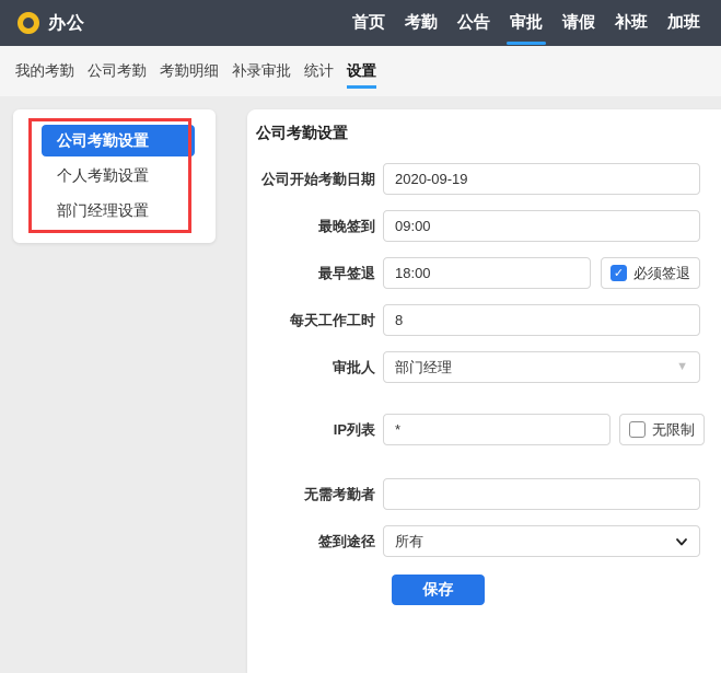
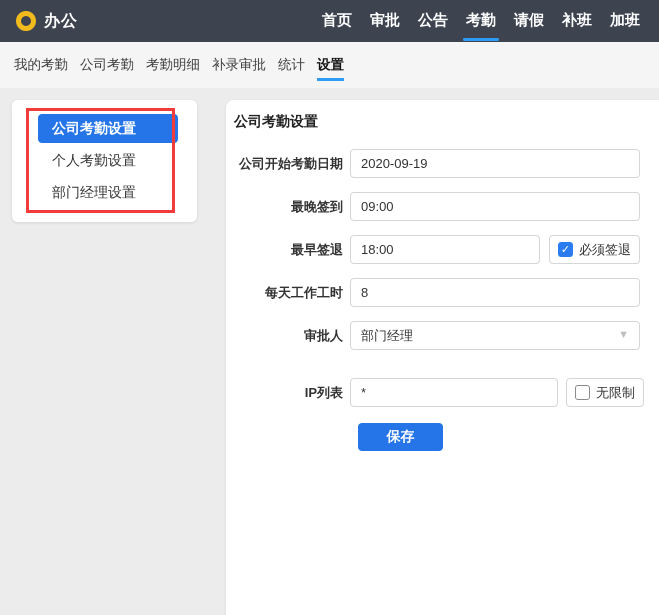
  办公
  首页
- 考勤
+ 审批
  公告
- 审批
+ 考勤
  请假
  补班
  加班
  我的考勤
  公司考勤
  考勤明细
  补录审批
  统计
  设置
  公司考勤设置
  个人考勤设置
  部门经理设置
  公司考勤设置
  公司开始考勤日期
  2020-09-19
  最晚签到
  09:00
  最早签退
  18:00
  ✓
  必须签退
  每天工作工时
  8
  审批人
  部门经理
  ▼
  IP列表
  *
  无限制
- 无需考勤者
- 签到途径
- 所有
  保存
